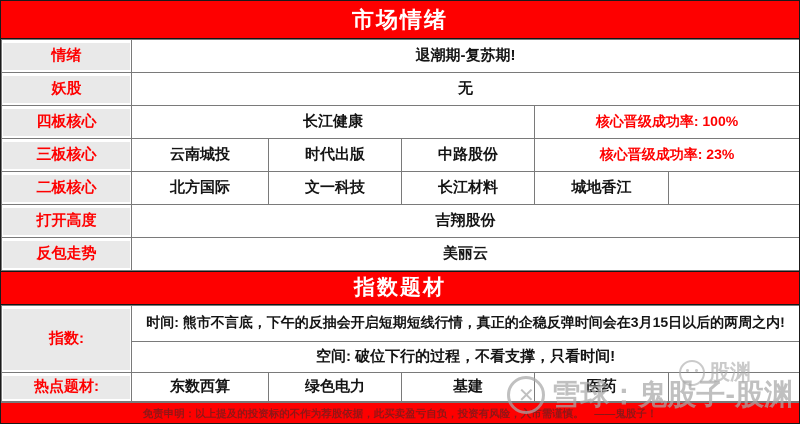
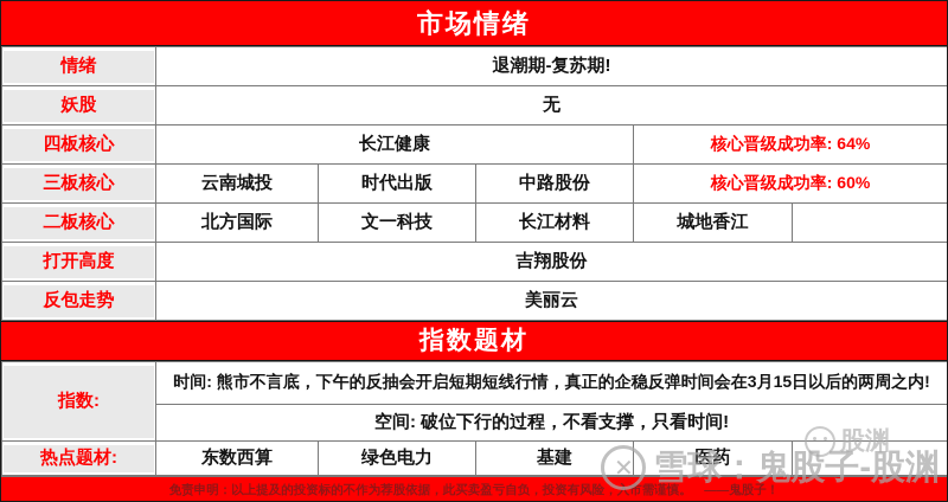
  市场情绪
  情绪	退潮期-复苏期!
  妖股	无
- 四板核心	长江健康	核心晋级成功率: 100%
+ 四板核心	长江健康	核心晋级成功率: 64%
- 三板核心	云南城投	时代出版	中路股份	核心晋级成功率: 23%
+ 三板核心	云南城投	时代出版	中路股份	核心晋级成功率: 60%
  二板核心	北方国际	文一科技	长江材料	城地香江
  打开高度	吉翔股份
  反包走势	美丽云
  指数题材
  指数:	时间: 熊市不言底，下午的反抽会开启短期短线行情，真正的企稳反弹时间会在3月15日以后的两周之内!
  空间: 破位下行的过程，不看支撑，只看时间!
  热点题材:	东数西算	绿色电力	基建	医药
  免责申明：以上提及的投资标的不作为荐股依据，此买卖盈亏自负，投资有风险，入市需谨慎。 ——鬼股子！
  股渊
  ✕
  雪球：鬼股子-股渊
